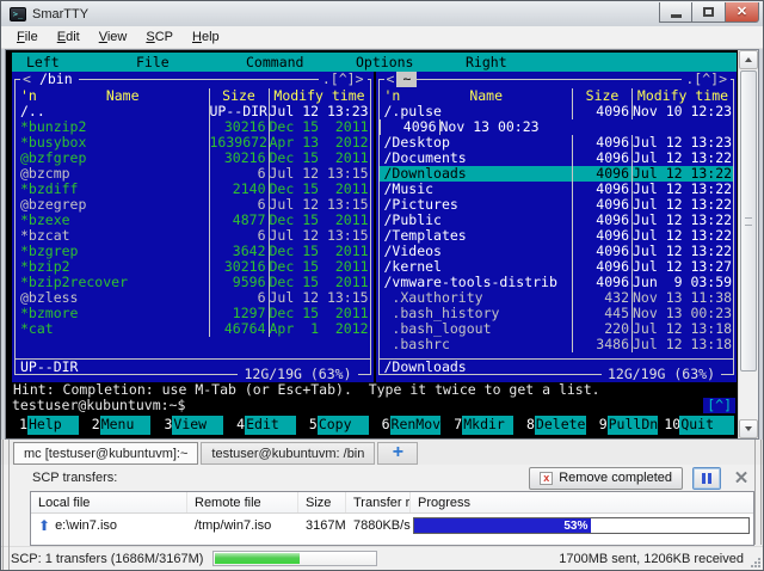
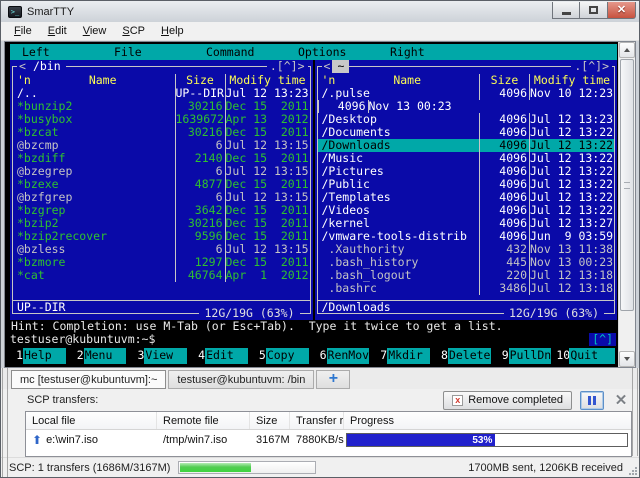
  >_
  SmarTTY
  ✕
  File
  Edit
  View
  SCP
  Help
  Left
  File
  Command
  Options
  Right
  'n
  Name
  Size
  Modify time
  /..
  UP--DIR
  Jul 12 13:23
  *bunzip2
  30216
  Dec 15 2011
  *busybox
  1639672
  Apr 13 2012
- @bzfgrep
+ *bzcat
  30216
  Dec 15 2011
  @bzcmp
  6
  Jul 12 13:15
  *bzdiff
  2140
  Dec 15 2011
  @bzegrep
  6
  Jul 12 13:15
  *bzexe
  4877
  Dec 15 2011
- *bzcat
+ @bzfgrep
  6
  Jul 12 13:15
  *bzgrep
  3642
  Dec 15 2011
  *bzip2
  30216
  Dec 15 2011
  *bzip2recover
  9596
  Dec 15 2011
  @bzless
  6
  Jul 12 13:15
  *bzmore
  1297
  Dec 15 2011
  *cat
  46764
  Apr 1 2012
  UP--DIR
  <
  /bin
  .[^]>
  12G/19G (63%)
  'n
  Name
  Size
  Modify time
  /.pulse
  4096
  Nov 10 12:23
  4096
  Nov 13 00:23
  /Desktop
  4096
  Jul 12 13:23
  /Documents
  4096
  Jul 12 13:22
  /Downloads
  4096
  Jul 12 13:22
  /Music
  4096
  Jul 12 13:22
  /Pictures
  4096
  Jul 12 13:22
  /Public
  4096
  Jul 12 13:22
  /Templates
  4096
  Jul 12 13:22
  /Videos
  4096
  Jul 12 13:22
  /kernel
  4096
  Jul 12 13:27
  /vmware-tools-distrib
  4096
  Jun 9 03:59
  .Xauthority
  432
  Nov 13 11:38
  .bash_history
  445
  Nov 13 00:23
  .bash_logout
  220
  Jul 12 13:18
  .bashrc
  3486
  Jul 12 13:18
  /Downloads
  <
  ~
  .[^]>
  12G/19G (63%)
  Hint: Completion: use M-Tab (or Esc+Tab). Type it twice to get a list.
  testuser@kubuntuvm:~$
  [^]
  1
  Help
  2
  Menu
  3
  View
  4
  Edit
  5
  Copy
  6
  RenMov
  7
  Mkdir
  8
  Delete
  9
  PullDn
  10
  Quit
  mc [testuser@kubuntuvm]:~
  testuser@kubuntuvm: /bin
  +
  SCP transfers:
  x
  Remove completed
  ✕
  Local file
  Remote file
  Size
  Transfer r
  Progress
  ⬆
  e:\win7.iso
  /tmp/win7.iso
  3167M
  7880KB/s
  53%
  SCP: 1 transfers (1686M/3167M)
  1700MB sent, 1206KB received
